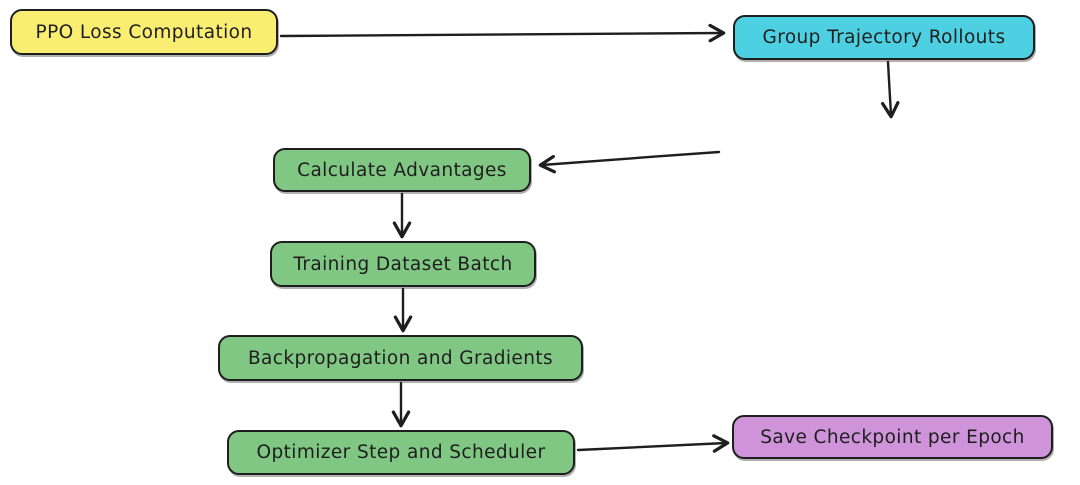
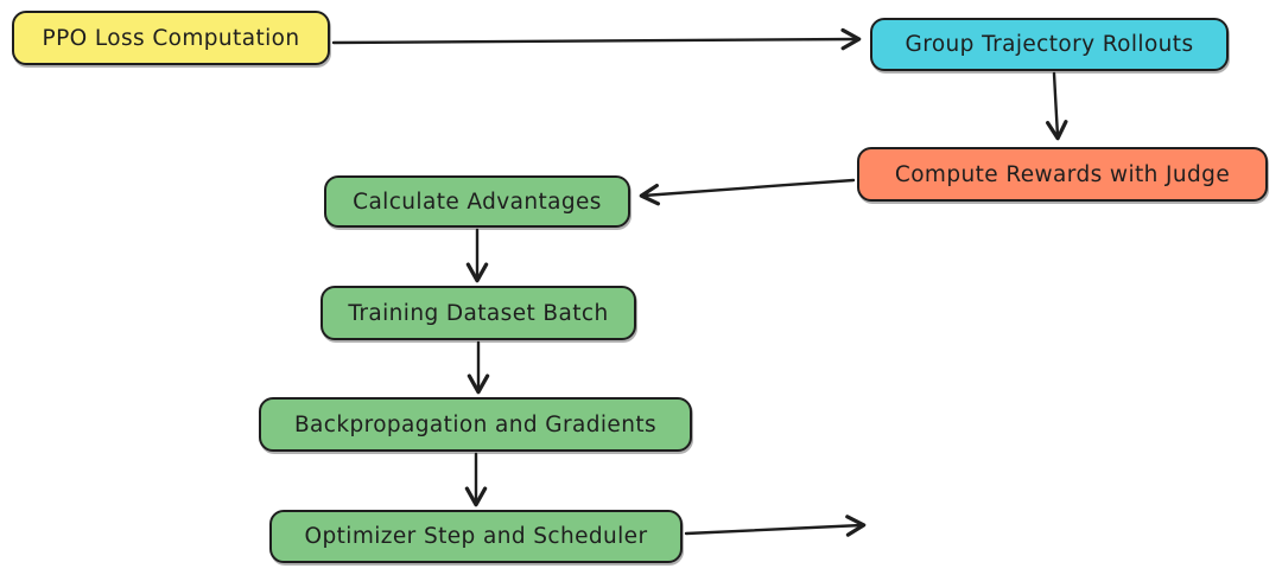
  PPO Loss Computation
  Group Trajectory Rollouts
+ Compute Rewards with Judge
  Calculate Advantages
  Training Dataset Batch
  Backpropagation and Gradients
  Optimizer Step and Scheduler
- Save Checkpoint per Epoch
